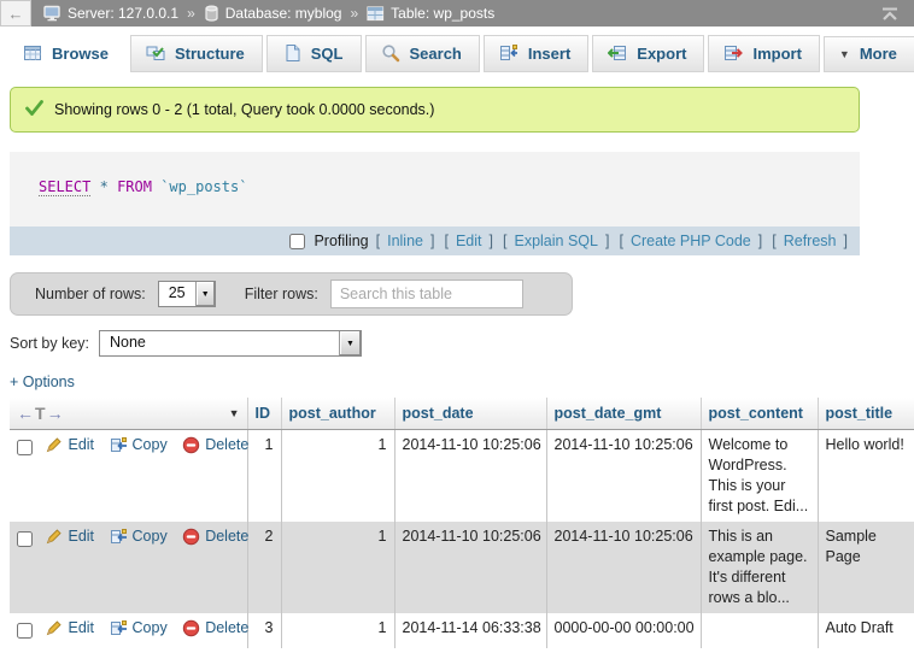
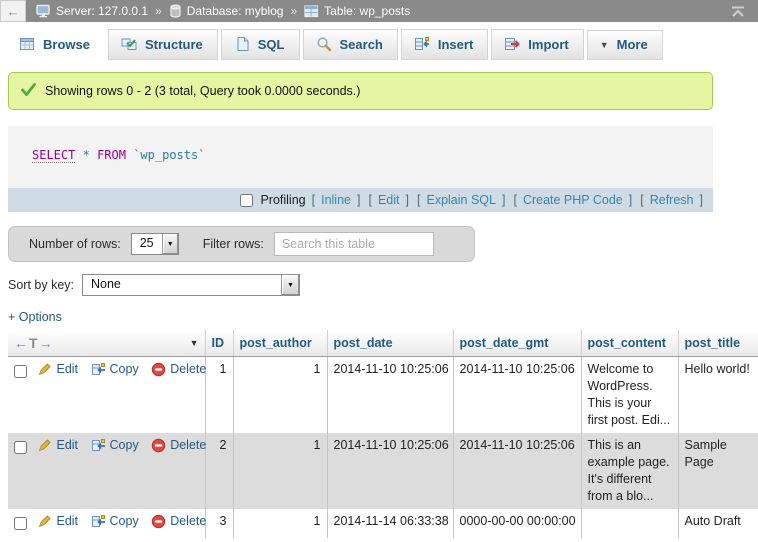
  ←
  Server: 127.0.0.1
  »
  Database: myblog
  »
  Table: wp_posts
  Browse
  Structure
  SQL
  Search
  Insert
- Export
  Import
  ▼
  More
- Showing rows 0 - 2 (1 total, Query took 0.0000 seconds.)
+ Showing rows 0 - 2 (3 total, Query took 0.0000 seconds.)
  SELECT * FROM `wp_posts`
  Profiling
  [
  Inline
  ]
  [
  Edit
  ]
  [
  Explain SQL
  ]
  [
  Create PHP Code
  ]
  [
  Refresh
  ]
  Number of rows:
  25
  Filter rows:
  Search this table
  Sort by key:
  None
  + Options
  ← T → ▼	ID	post_author	post_date	post_date_gmt	post_content	post_title
  Edit Copy Delete	1	1	2014-11-10 10:25:06	2014-11-10 10:25:06	Welcome to WordPress. This is your first post. Edi...	Hello world!
- Edit Copy Delete	2	1	2014-11-10 10:25:06	2014-11-10 10:25:06	This is an example page. It's different rows a blo...	Sample Page
+ Edit Copy Delete	2	1	2014-11-10 10:25:06	2014-11-10 10:25:06	This is an example page. It's different from a blo...	Sample Page
  Edit Copy Delete	3	1	2014-11-14 06:33:38	0000-00-00 00:00:00		Auto Draft
